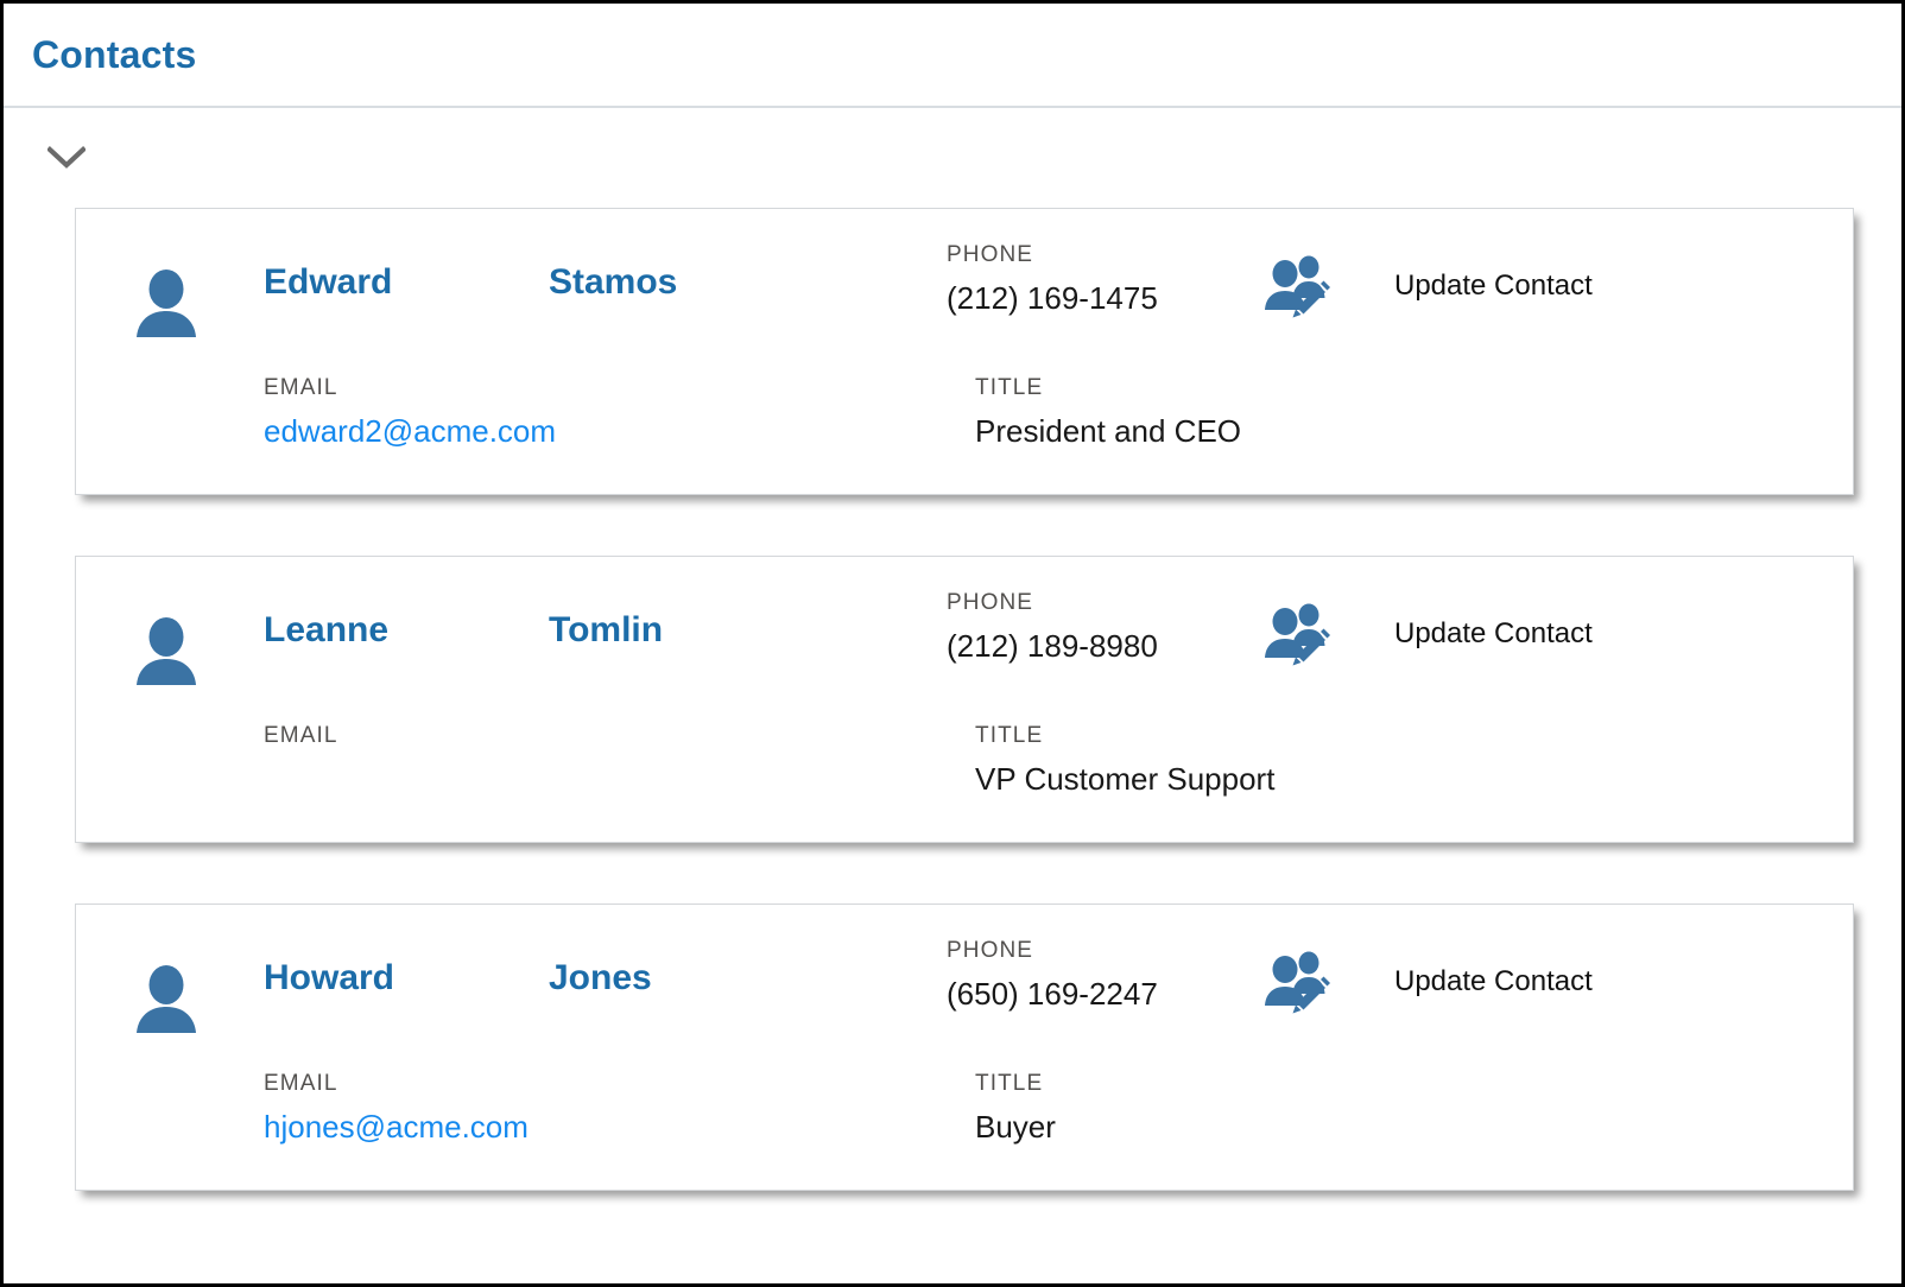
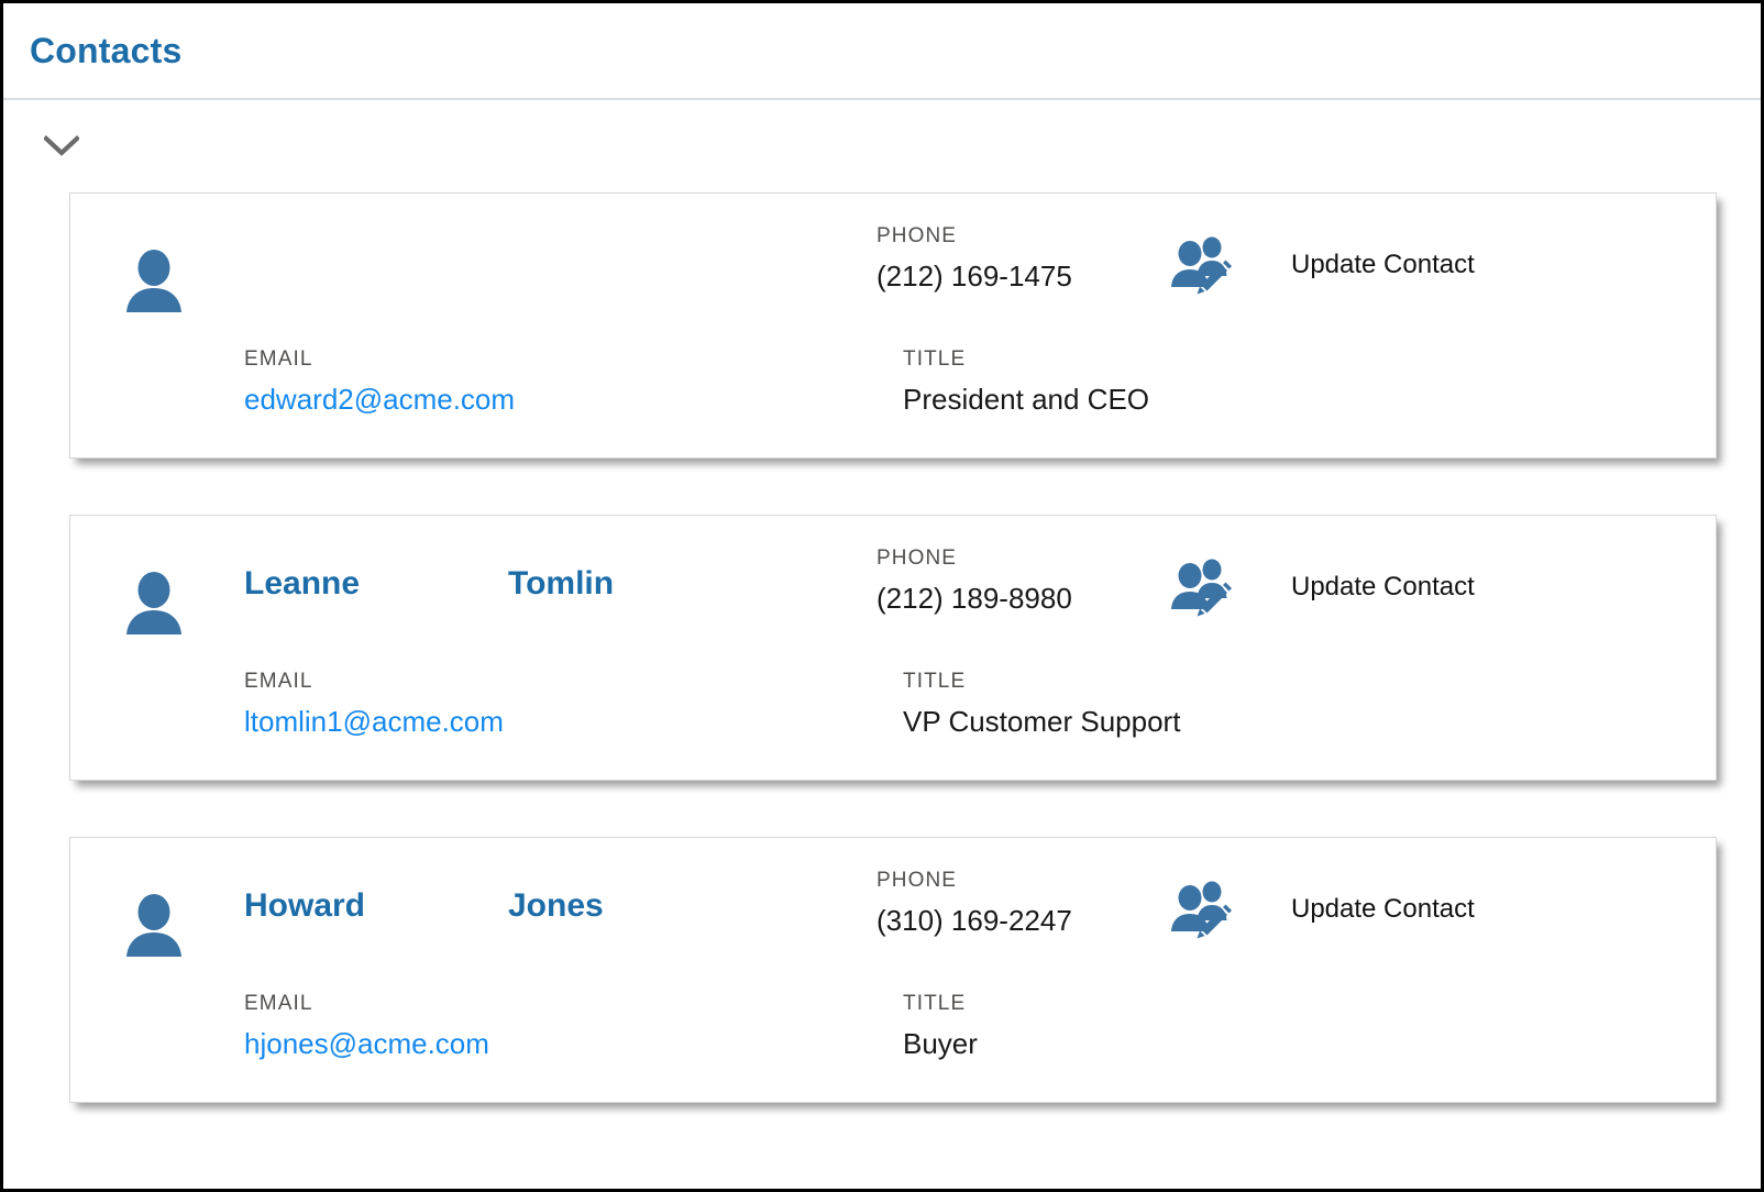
  Contacts
- Edward
- Stamos
  PHONE
  (212) 169-1475
  EMAIL
  edward2@acme.com
  TITLE
  President and CEO
  Update Contact
  Leanne
  Tomlin
  PHONE
  (212) 189-8980
  EMAIL
+ ltomlin1@acme.com
  TITLE
  VP Customer Support
  Update Contact
  Howard
  Jones
  PHONE
- (650) 169-2247
+ (310) 169-2247
  EMAIL
  hjones@acme.com
  TITLE
  Buyer
  Update Contact
